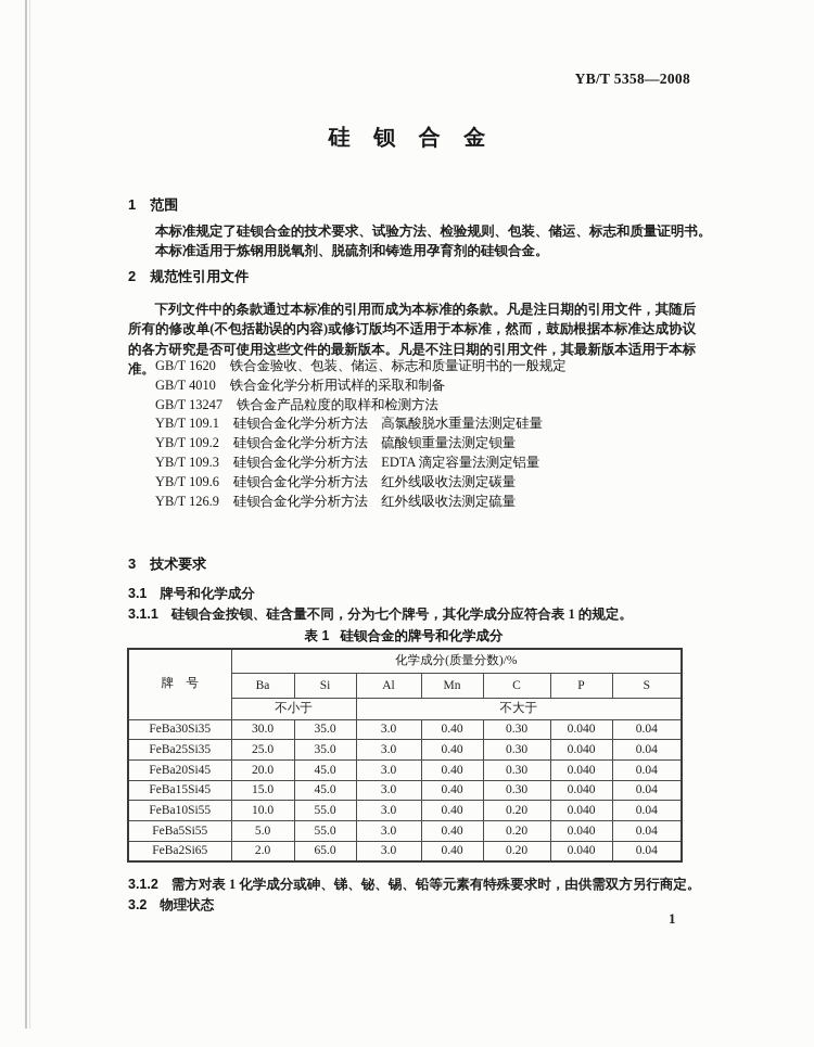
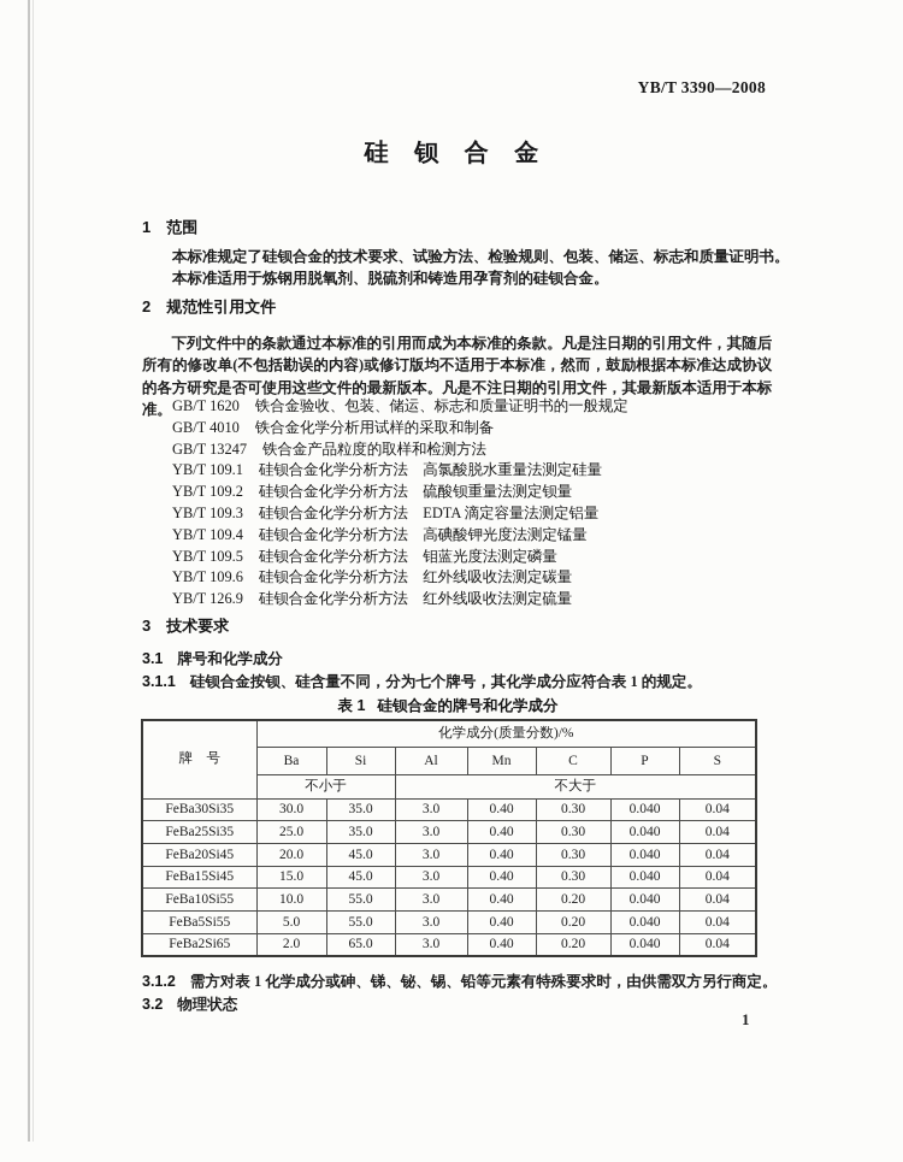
- YB/T 5358—2008
+ YB/T 3390—2008
  硅 钡 合 金
  1 范围
  本标准规定了硅钡合金的技术要求、试验方法、检验规则、包装、储运、标志和质量证明书。
  本标准适用于炼钢用脱氧剂、脱硫剂和铸造用孕育剂的硅钡合金。
  2 规范性引用文件
  下列文件中的条款通过本标准的引用而成为本标准的条款。凡是注日期的引用文件，其随后所有的修改单(不包括勘误的内容)或修订版均不适用于本标准，然而，鼓励根据本标准达成协议的各方研究是否可使用这些文件的最新版本。凡是不注日期的引用文件，其最新版本适用于本标准。
  GB/T 1620 铁合金验收、包装、储运、标志和质量证明书的一般规定
  GB/T 4010 铁合金化学分析用试样的采取和制备
  GB/T 13247 铁合金产品粒度的取样和检测方法
  YB/T 109.1 硅钡合金化学分析方法 高氯酸脱水重量法测定硅量
  YB/T 109.2 硅钡合金化学分析方法 硫酸钡重量法测定钡量
  YB/T 109.3 硅钡合金化学分析方法 EDTA 滴定容量法测定铝量
+ YB/T 109.4 硅钡合金化学分析方法 高碘酸钾光度法测定锰量
+ YB/T 109.5 硅钡合金化学分析方法 钼蓝光度法测定磷量
  YB/T 109.6 硅钡合金化学分析方法 红外线吸收法测定碳量
  YB/T 126.9 硅钡合金化学分析方法 红外线吸收法测定硫量
  3 技术要求
  3.1 牌号和化学成分
  3.1.1 硅钡合金按钡、硅含量不同，分为七个牌号，其化学成分应符合表 1 的规定。
  表 1 硅钡合金的牌号和化学成分
  牌 号	化学成分(质量分数)/%
  Ba	Si	Al	Mn	C	P	S
  不小于	不大于
  FeBa30Si35	30.0	35.0	3.0	0.40	0.30	0.040	0.04
  FeBa25Si35	25.0	35.0	3.0	0.40	0.30	0.040	0.04
  FeBa20Si45	20.0	45.0	3.0	0.40	0.30	0.040	0.04
  FeBa15Si45	15.0	45.0	3.0	0.40	0.30	0.040	0.04
  FeBa10Si55	10.0	55.0	3.0	0.40	0.20	0.040	0.04
  FeBa5Si55	5.0	55.0	3.0	0.40	0.20	0.040	0.04
  FeBa2Si65	2.0	65.0	3.0	0.40	0.20	0.040	0.04
  3.1.2 需方对表 1 化学成分或砷、锑、铋、锡、铅等元素有特殊要求时，由供需双方另行商定。
  3.2 物理状态
  1
